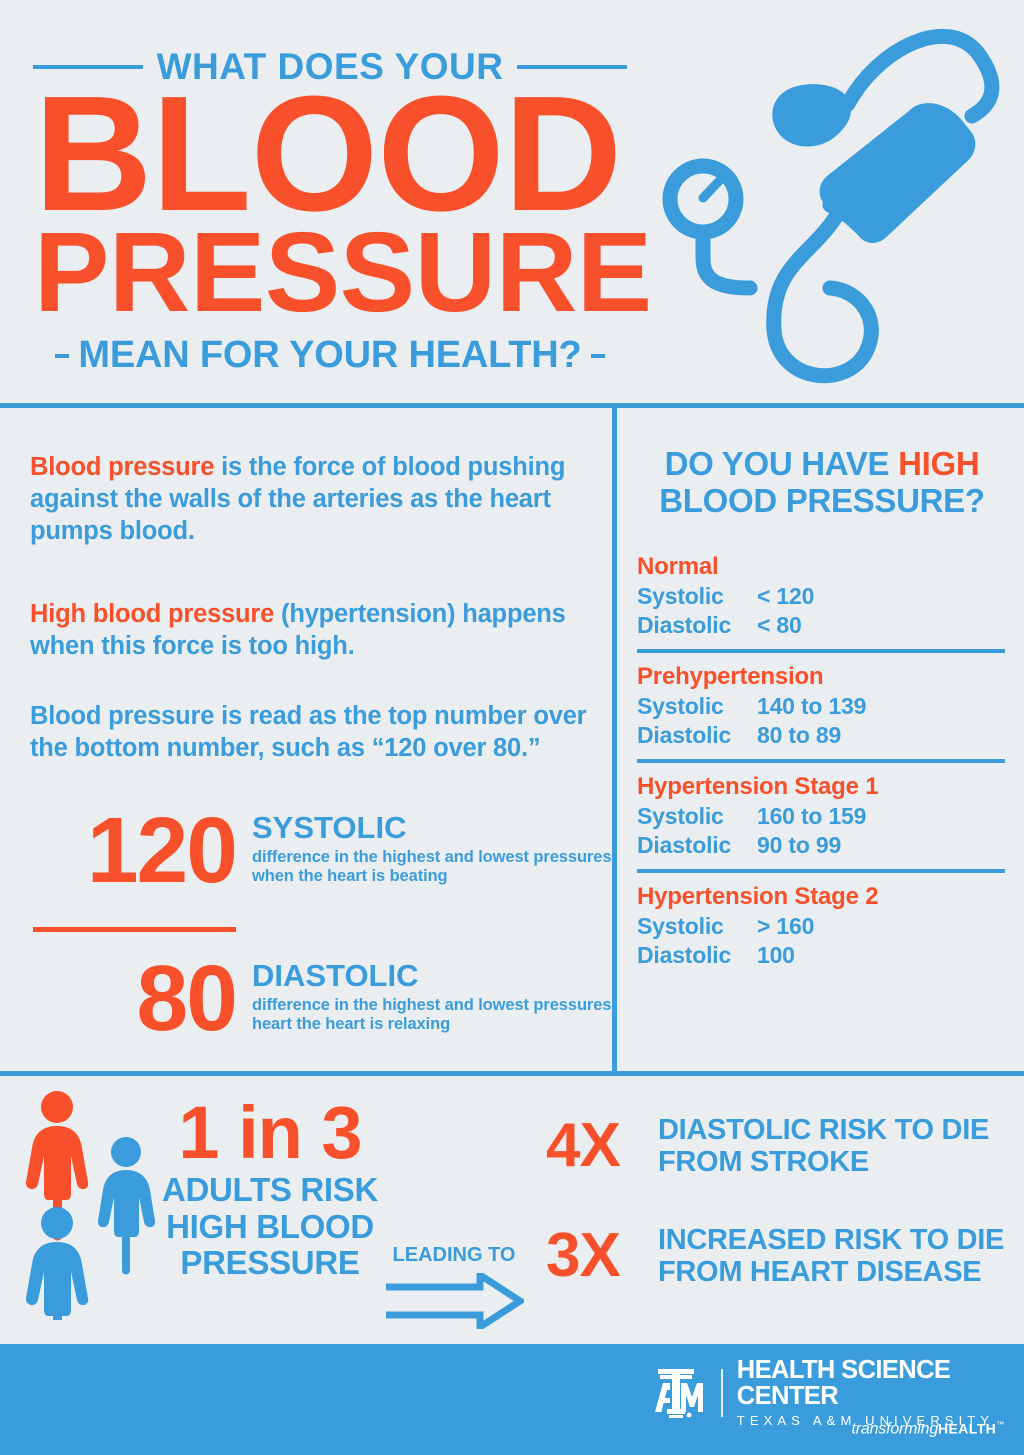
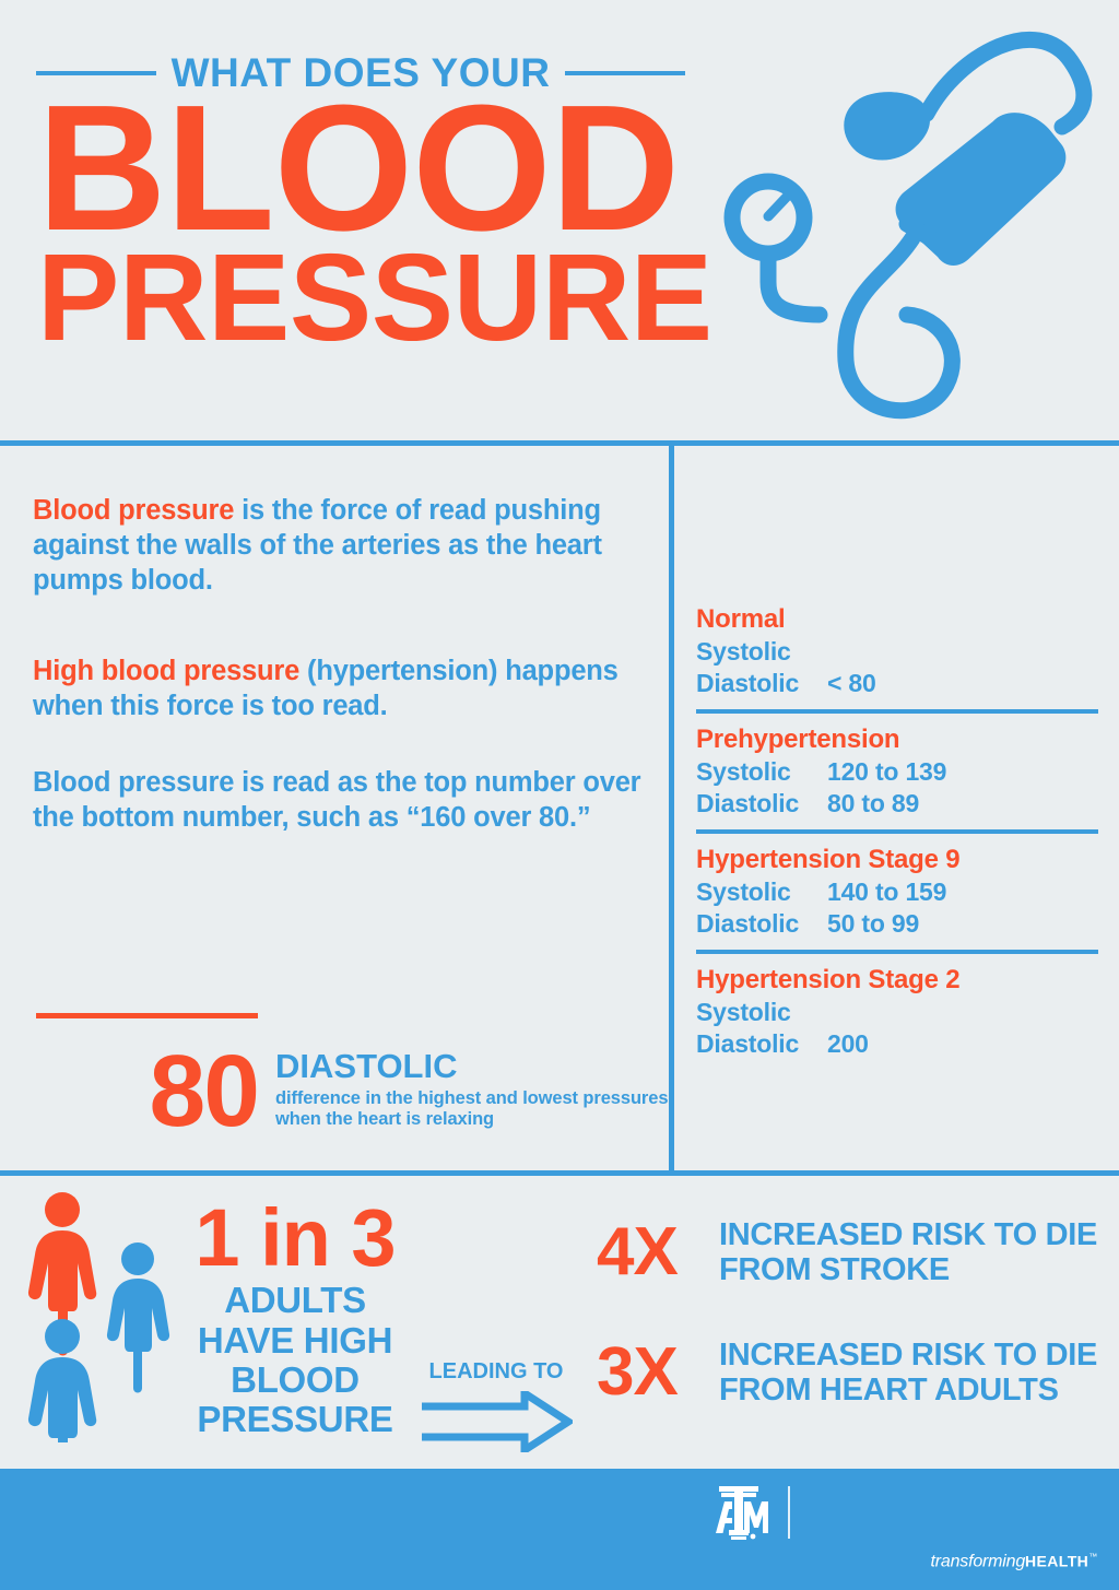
  WHAT DOES YOUR
  BLOOD
  PRESSURE
- MEAN FOR YOUR HEALTH?
- Blood pressure is the force of blood pushing against the walls of the arteries as the heart pumps blood.
+ Blood pressure is the force of read pushing against the walls of the arteries as the heart pumps blood.
- High blood pressure (hypertension) happens when this force is too high.
+ High blood pressure (hypertension) happens when this force is too read.
- Blood pressure is read as the top number over the bottom number, such as “120 over 80.”
+ Blood pressure is read as the top number over the bottom number, such as “160 over 80.”
- 120
- SYSTOLIC
- difference in the highest and lowest pressures when the heart is beating
  80
  DIASTOLIC
- difference in the highest and lowest pressures heart the heart is relaxing
+ difference in the highest and lowest pressures when the heart is relaxing
- DO YOU HAVE HIGH
- BLOOD PRESSURE?
  Normal
  Systolic
- < 120
  Diastolic
  < 80
  Prehypertension
  Systolic
- 140 to 139
+ 120 to 139
  Diastolic
  80 to 89
- Hypertension Stage 1
+ Hypertension Stage 9
  Systolic
- 160 to 159
+ 140 to 159
  Diastolic
- 90 to 99
+ 50 to 99
  Hypertension Stage 2
  Systolic
- > 160
  Diastolic
- 100
+ 200
  1 in 3
- ADULTS RISK HIGH BLOOD PRESSURE
+ ADULTS HAVE HIGH BLOOD PRESSURE
  LEADING TO
  4X
- DIASTOLIC RISK TO DIE FROM STROKE
+ INCREASED RISK TO DIE FROM STROKE
  3X
- INCREASED RISK TO DIE FROM HEART DISEASE
+ INCREASED RISK TO DIE FROM HEART ADULTS
- HEALTH SCIENCE CENTER
- TEXAS A&M UNIVERSITY
  transformingHEALTH™
